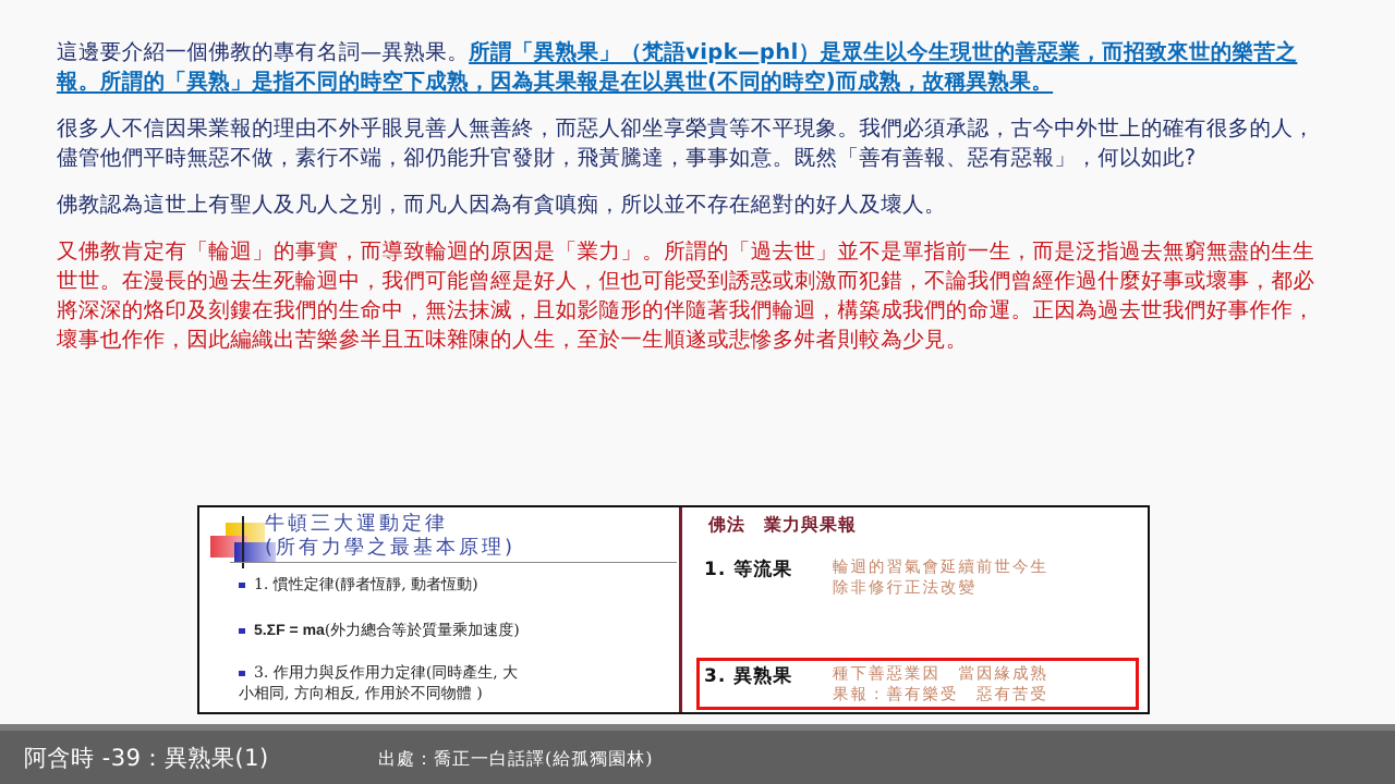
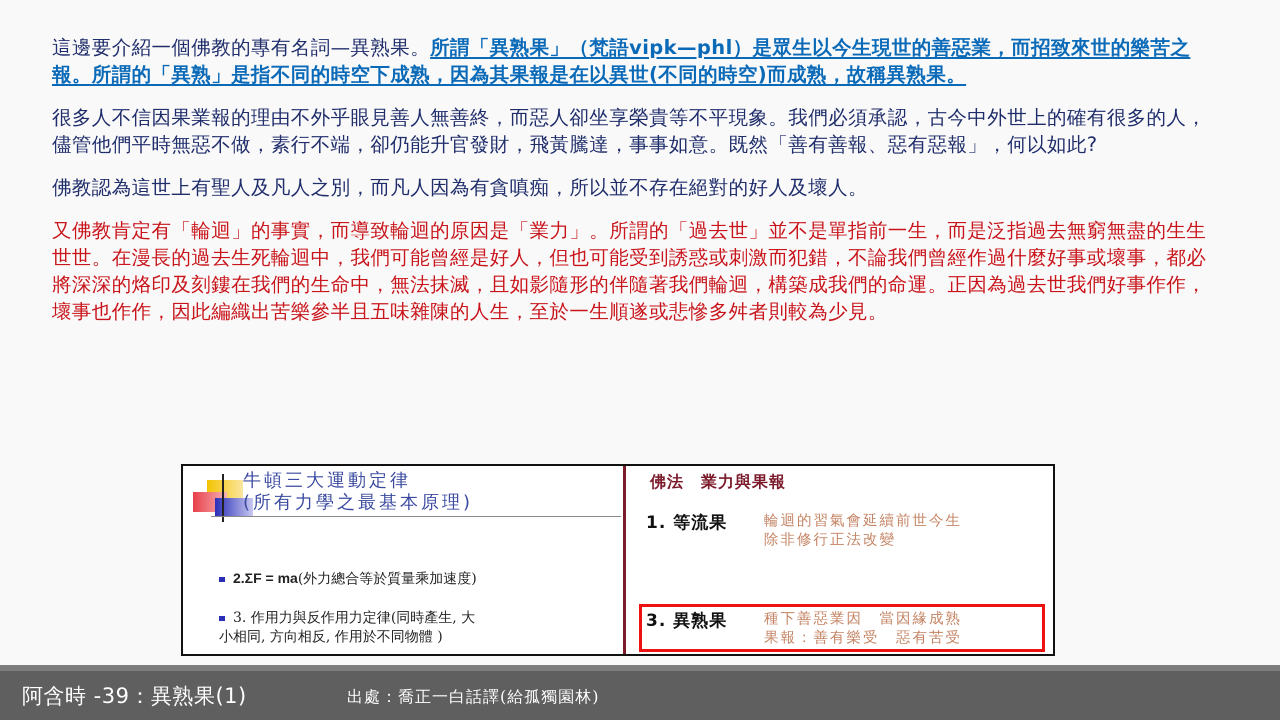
  這邊要介紹一個佛教的專有名詞—異熟果。所謂「異熟果」（梵語vipk—phl）是眾生以今生現世的善惡業，而招致來世的樂苦之報。所謂的「異熟」是指不同的時空下成熟，因為其果報是在以異世(不同的時空)而成熟，故稱異熟果。
  很多人不信因果業報的理由不外乎眼見善人無善終，而惡人卻坐享榮貴等不平現象。我們必須承認，古今中外世上的確有很多的人，儘管他們平時無惡不做，素行不端，卻仍能升官發財，飛黃騰達，事事如意。既然「善有善報、惡有惡報」，何以如此?
  佛教認為這世上有聖人及凡人之別，而凡人因為有貪嗔痴，所以並不存在絕對的好人及壞人。
  又佛教肯定有「輪迴」的事實，而導致輪迴的原因是「業力」。所謂的「過去世」並不是單指前一生，而是泛指過去無窮無盡的生生世世。在漫長的過去生死輪迴中，我們可能曾經是好人，但也可能受到誘惑或刺激而犯錯，不論我們曾經作過什麼好事或壞事，都必將深深的烙印及刻鏤在我們的生命中，無法抹滅，且如影隨形的伴隨著我們輪迴，構築成我們的命運。正因為過去世我們好事作作，壞事也作作，因此編織出苦樂參半且五味雜陳的人生，至於一生順遂或悲慘多舛者則較為少見。
  牛頓三大運動定律
  (所有力學之最基本原理)
- 1. 慣性定律(靜者恆靜, 動者恆動)
- 5.ΣF = ma(外力總合等於質量乘加速度)
+ 2.ΣF = ma(外力總合等於質量乘加速度)
  3. 作用力與反作用力定律(同時產生, 大
  小相同, 方向相反, 作用於不同物體 )
  佛法 業力與果報
  1. 等流果
  輪迴的習氣會延續前世今生
  除非修行正法改變
  3. 異熟果
  種下善惡業因 當因緣成熟
  果報：善有樂受 惡有苦受
  阿含時 -39：異熟果(1)
  出處：喬正一白話譯(給孤獨園林)
